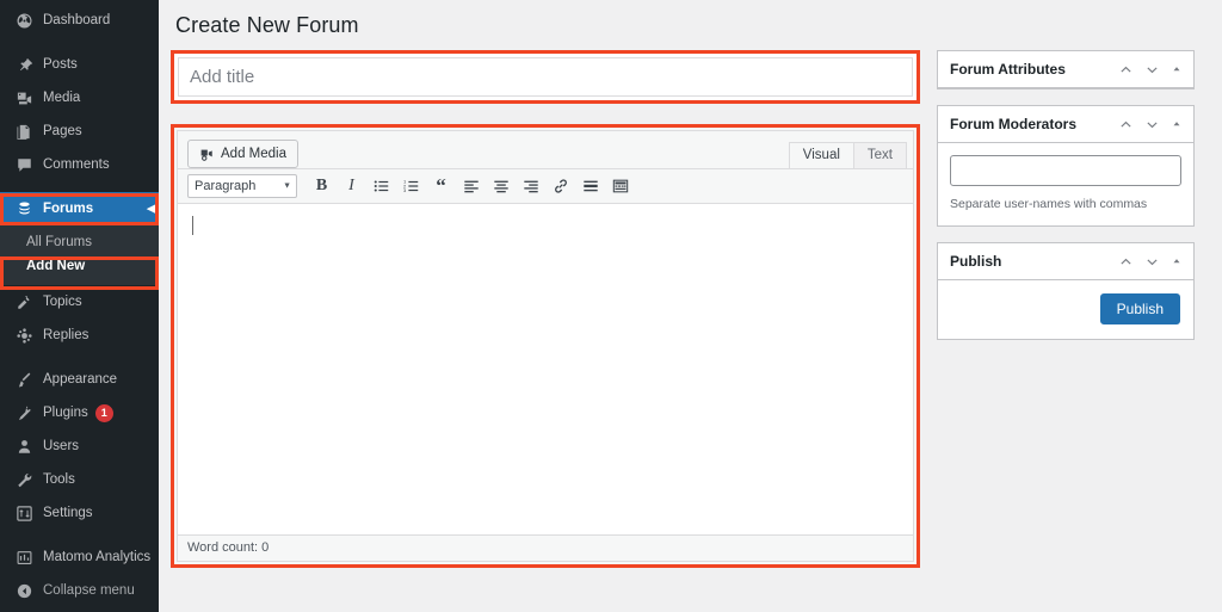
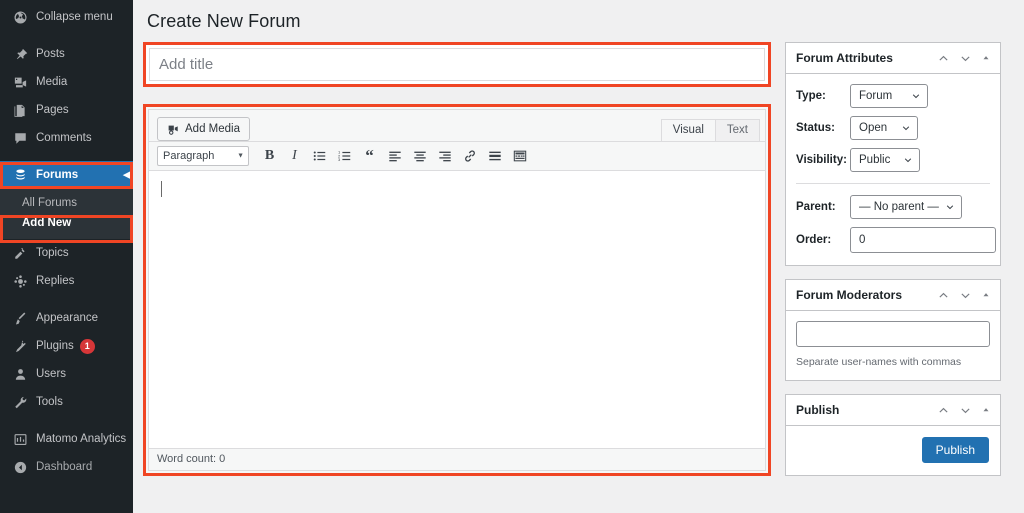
- Dashboard
+ Collapse menu
  Posts
  Media
  Pages
  Comments
  Forums
  ◀
  All Forums
  Add New
  Topics
  Replies
  Appearance
  Plugins
  1
  Users
  Tools
- Settings
  Matomo Analytics
- Collapse menu
+ Dashboard
  Create New Forum
  Add title
  Add Media
  Visual
  Text
  Paragraph
  B
  I
  “
  Word count: 0
  Forum Attributes
+ Type:
+ Forum
+ Status:
+ Open
+ Visibility:
+ Public
+ Parent:
+ — No parent —
+ Order:
+ 0
  Forum Moderators
  Separate user-names with commas
  Publish
  Publish
